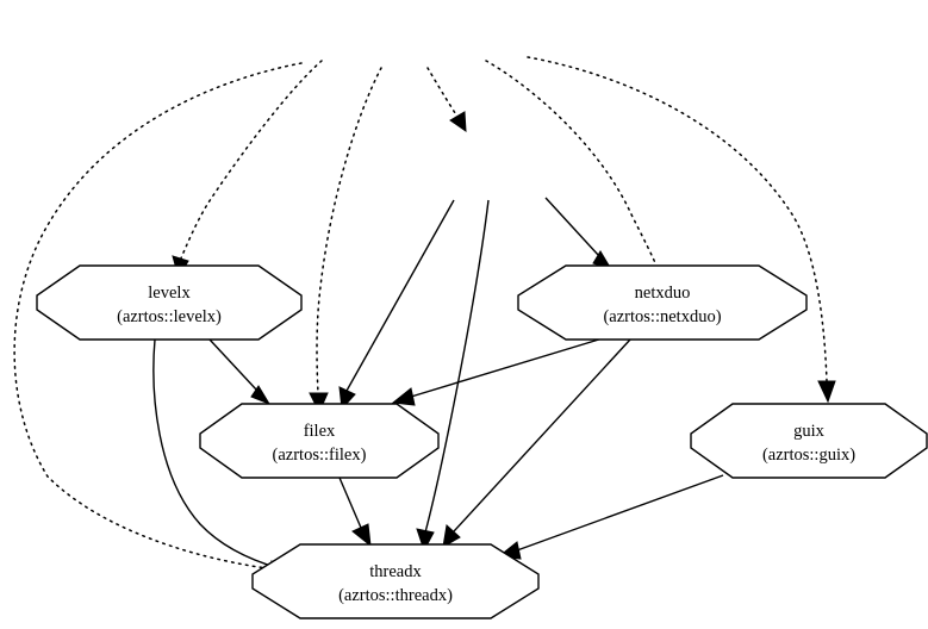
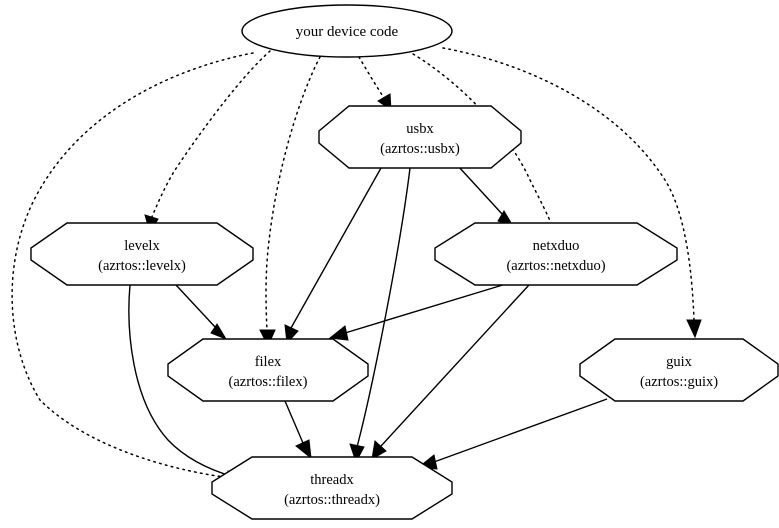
+ your device code
+ usbx
+ (azrtos::usbx)
  levelx
  (azrtos::levelx)
  netxduo
  (azrtos::netxduo)
  filex
  (azrtos::filex)
  guix
  (azrtos::guix)
  threadx
  (azrtos::threadx)
